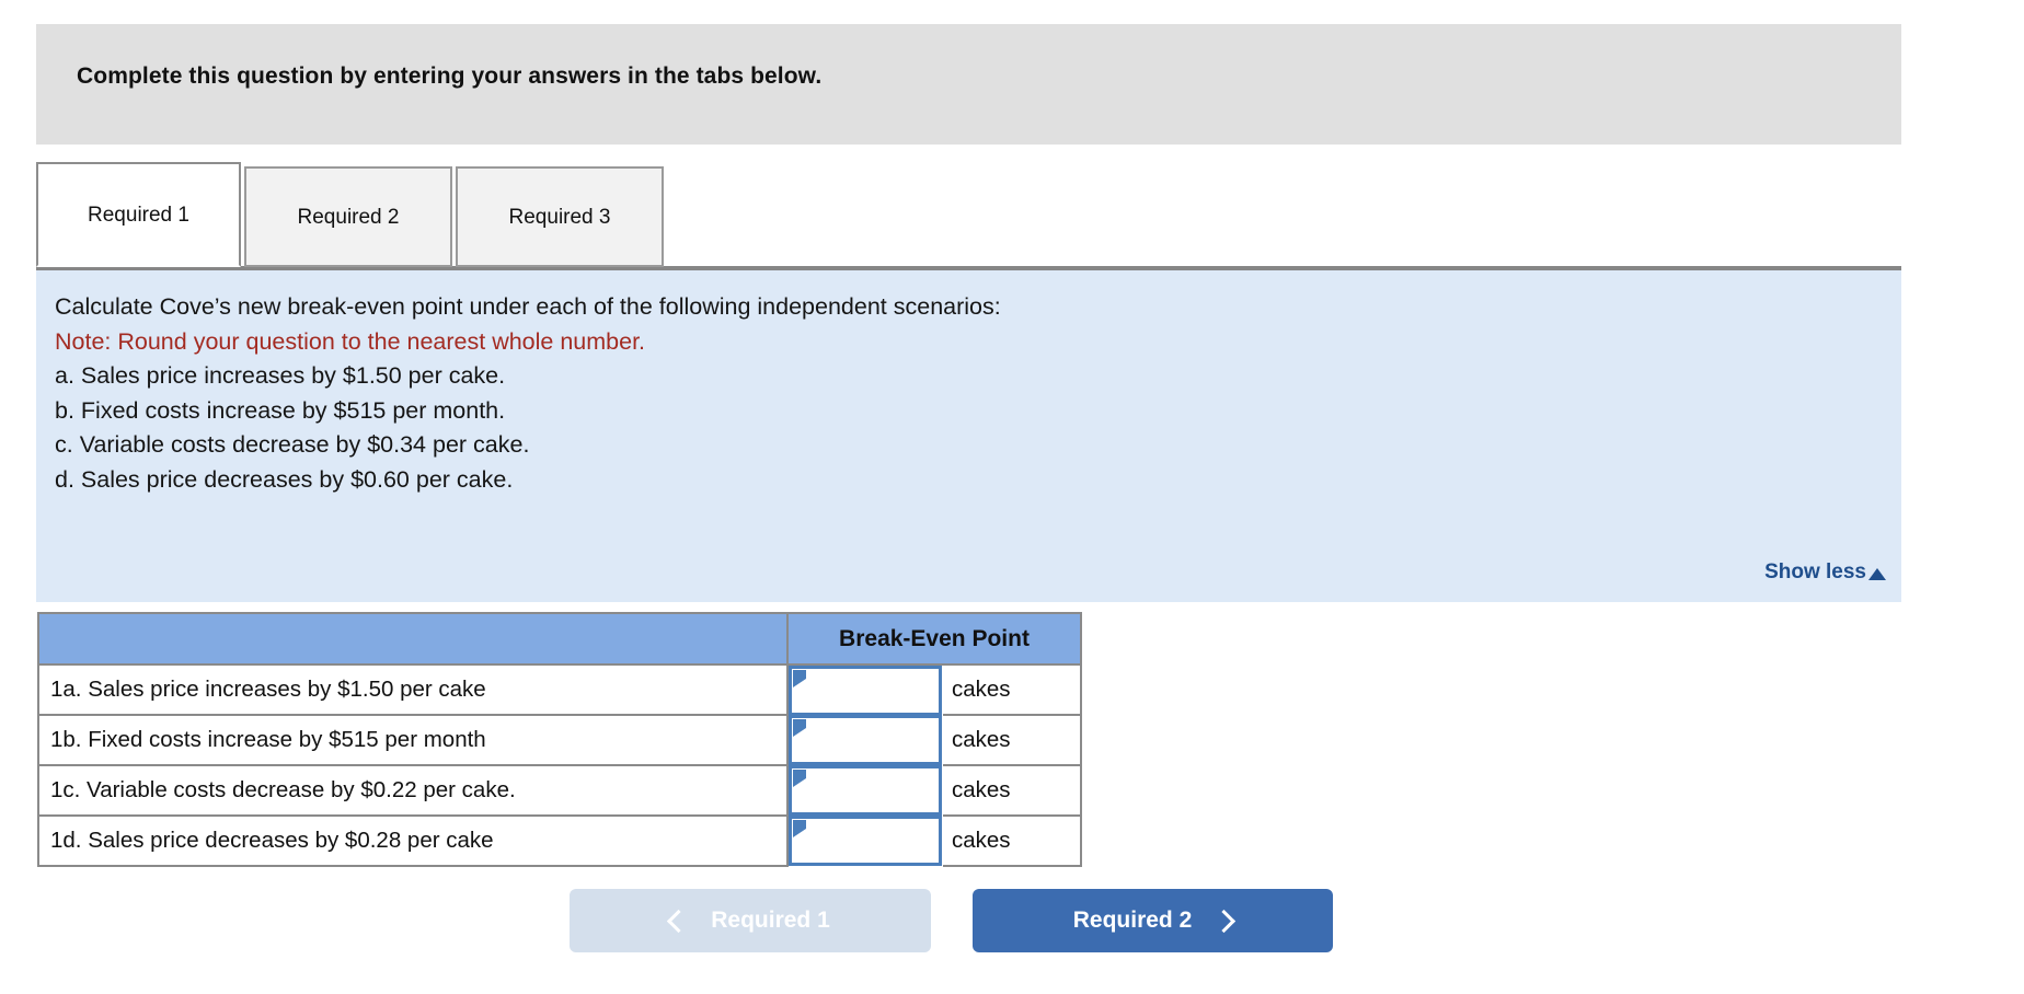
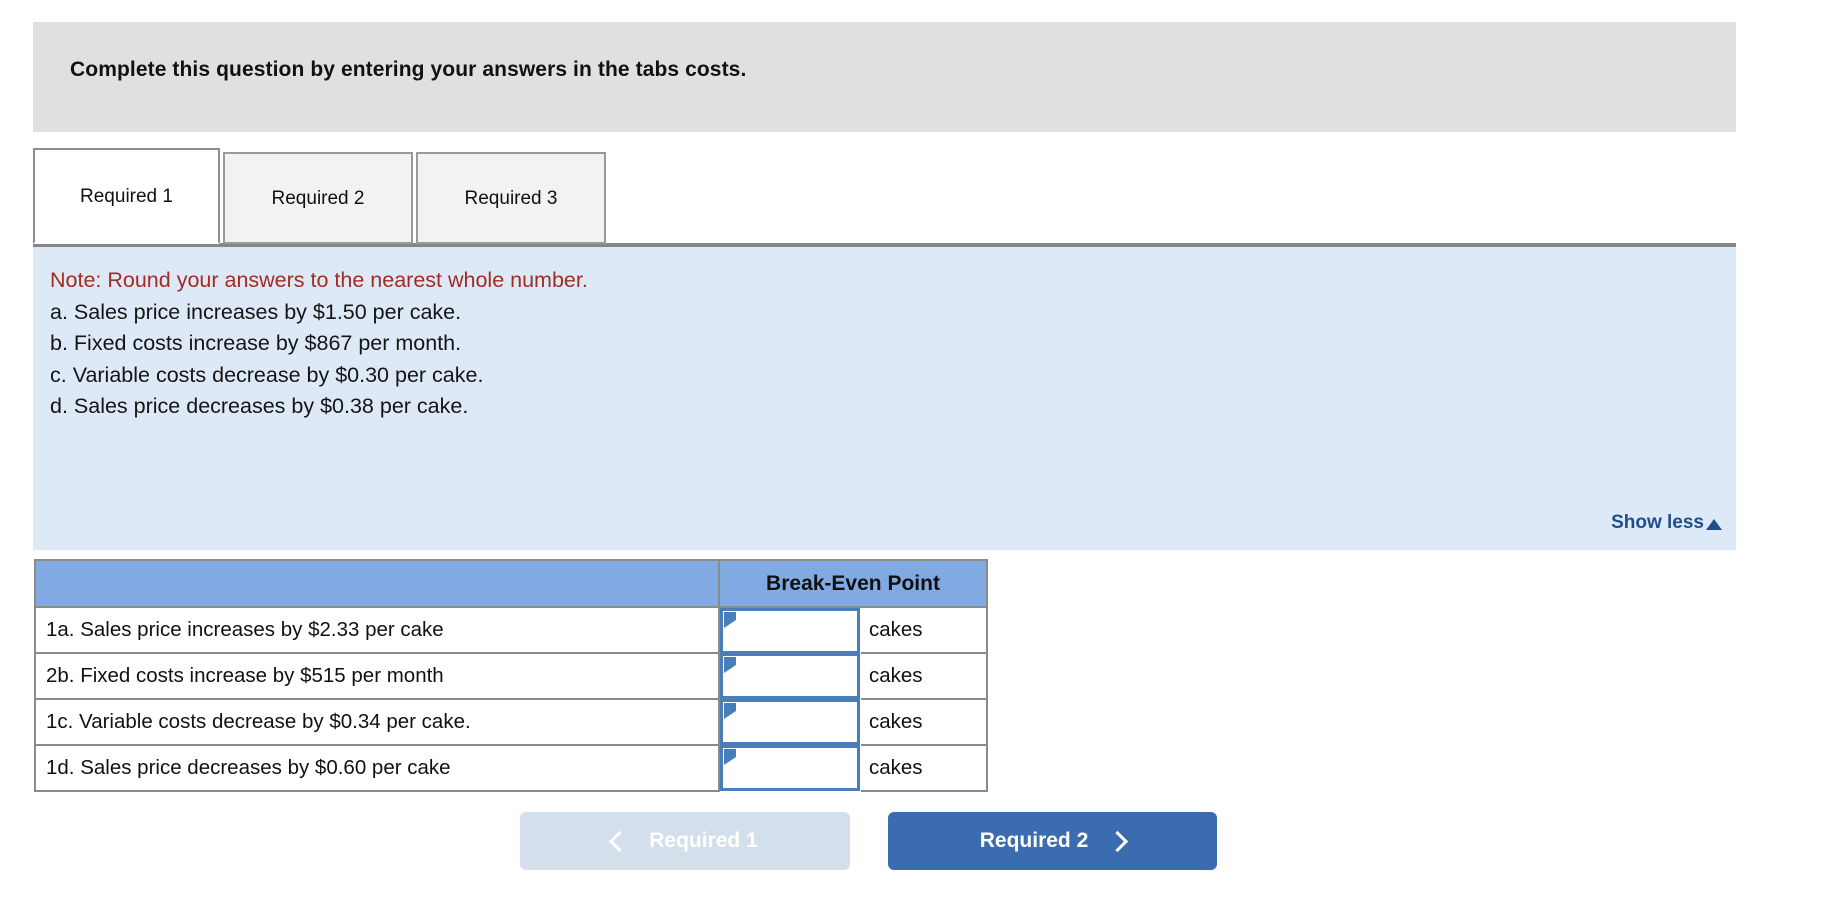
- Complete this question by entering your answers in the tabs below.
+ Complete this question by entering your answers in the tabs costs.
  Required 1
  Required 2
  Required 3
- Calculate Cove’s new break-even point under each of the following independent scenarios:
- Note: Round your question to the nearest whole number.
+ Note: Round your answers to the nearest whole number.
  a. Sales price increases by $1.50 per cake.
- b. Fixed costs increase by $515 per month.
+ b. Fixed costs increase by $867 per month.
- c. Variable costs decrease by $0.34 per cake.
+ c. Variable costs decrease by $0.30 per cake.
- d. Sales price decreases by $0.60 per cake.
+ d. Sales price decreases by $0.38 per cake.
  Show less
  	Break-Even Point
- 1a. Sales price increases by $1.50 per cake		cakes
+ 1a. Sales price increases by $2.33 per cake		cakes
- 1b. Fixed costs increase by $515 per month		cakes
+ 2b. Fixed costs increase by $515 per month		cakes
- 1c. Variable costs decrease by $0.22 per cake.		cakes
+ 1c. Variable costs decrease by $0.34 per cake.		cakes
- 1d. Sales price decreases by $0.28 per cake		cakes
+ 1d. Sales price decreases by $0.60 per cake		cakes
  Required 1
  Required 2
